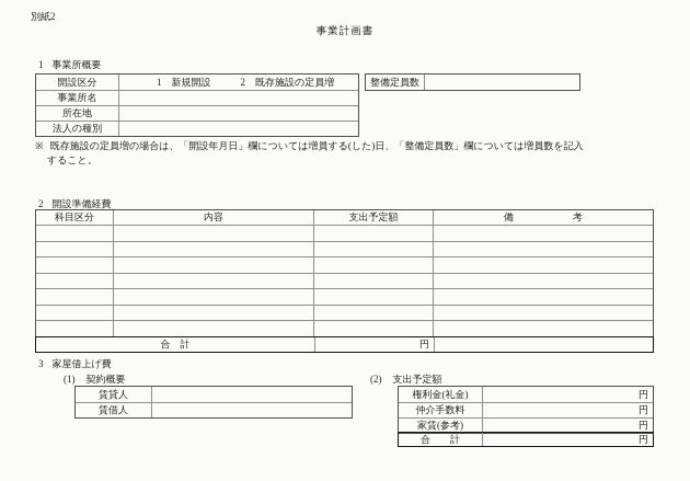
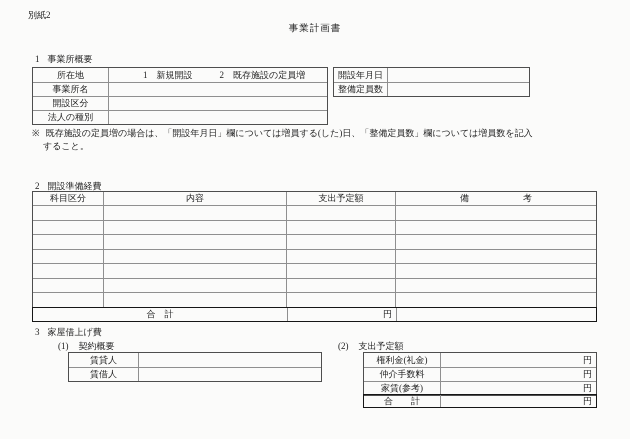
  別紙2
  事業計画書
  1
  事業所概要
- 開設区分
+ 所在地
  1 新規開設 2 既存施設の定員増
  事業所名
- 所在地
+ 開設区分
  法人の種別
+ 開設年月日
  整備定員数
  ※ 既存施設の定員増の場合は、「開設年月日」欄については増員する(した)日、「整備定員数」欄については増員数を記入
  すること。
  2
  開設準備経費
  科目区分
  内容
  支出予定額
  備 考
  合 計
  円
  3
  家屋借上げ費
  (1)
  契約概要
  賃貸人
  賃借人
  (2)
  支出予定額
  権利金(礼金)
  円
  仲介手数料
  円
  家賃(参考)
  円
  合 計
  円
